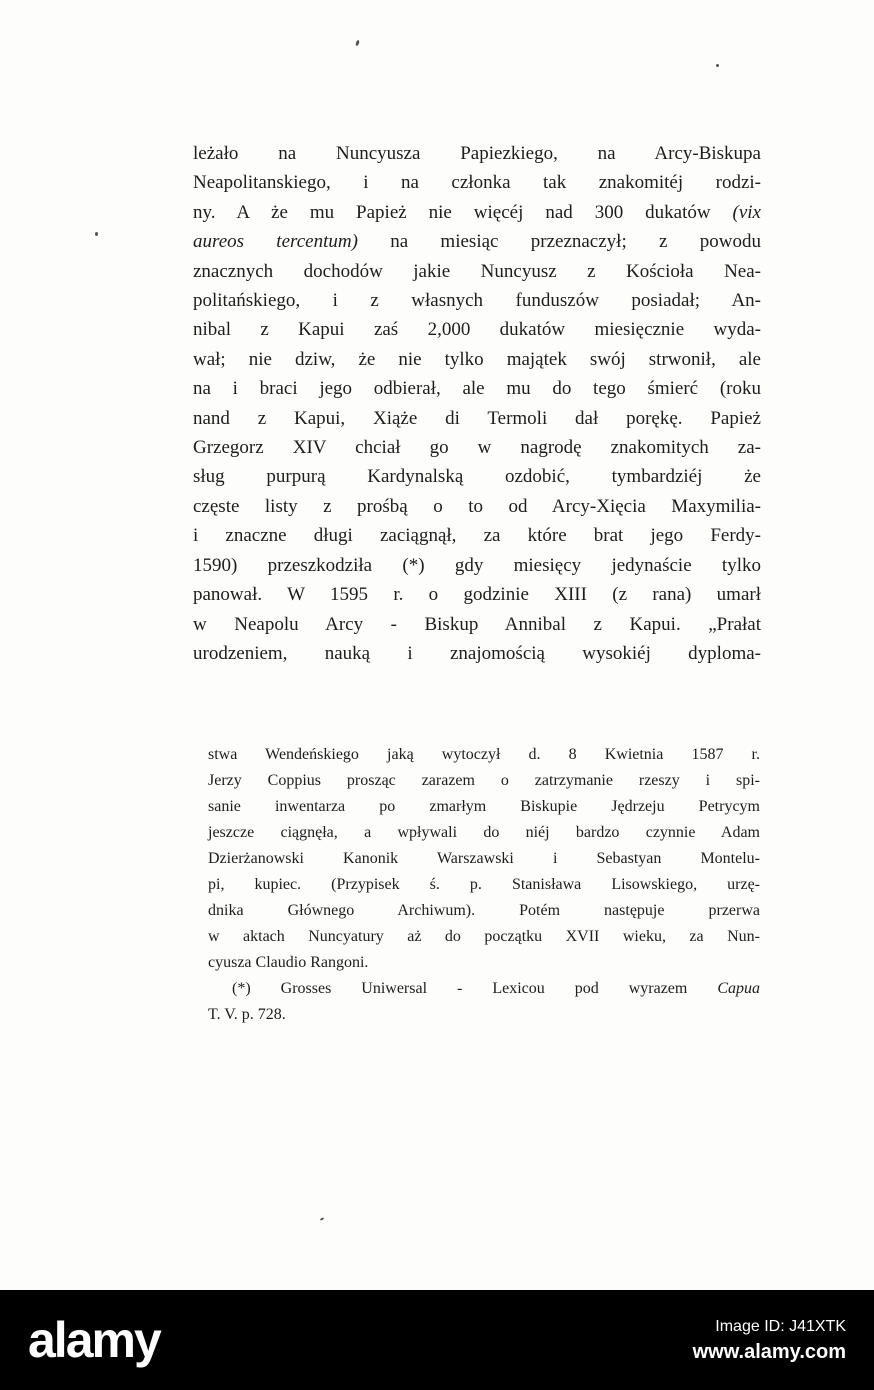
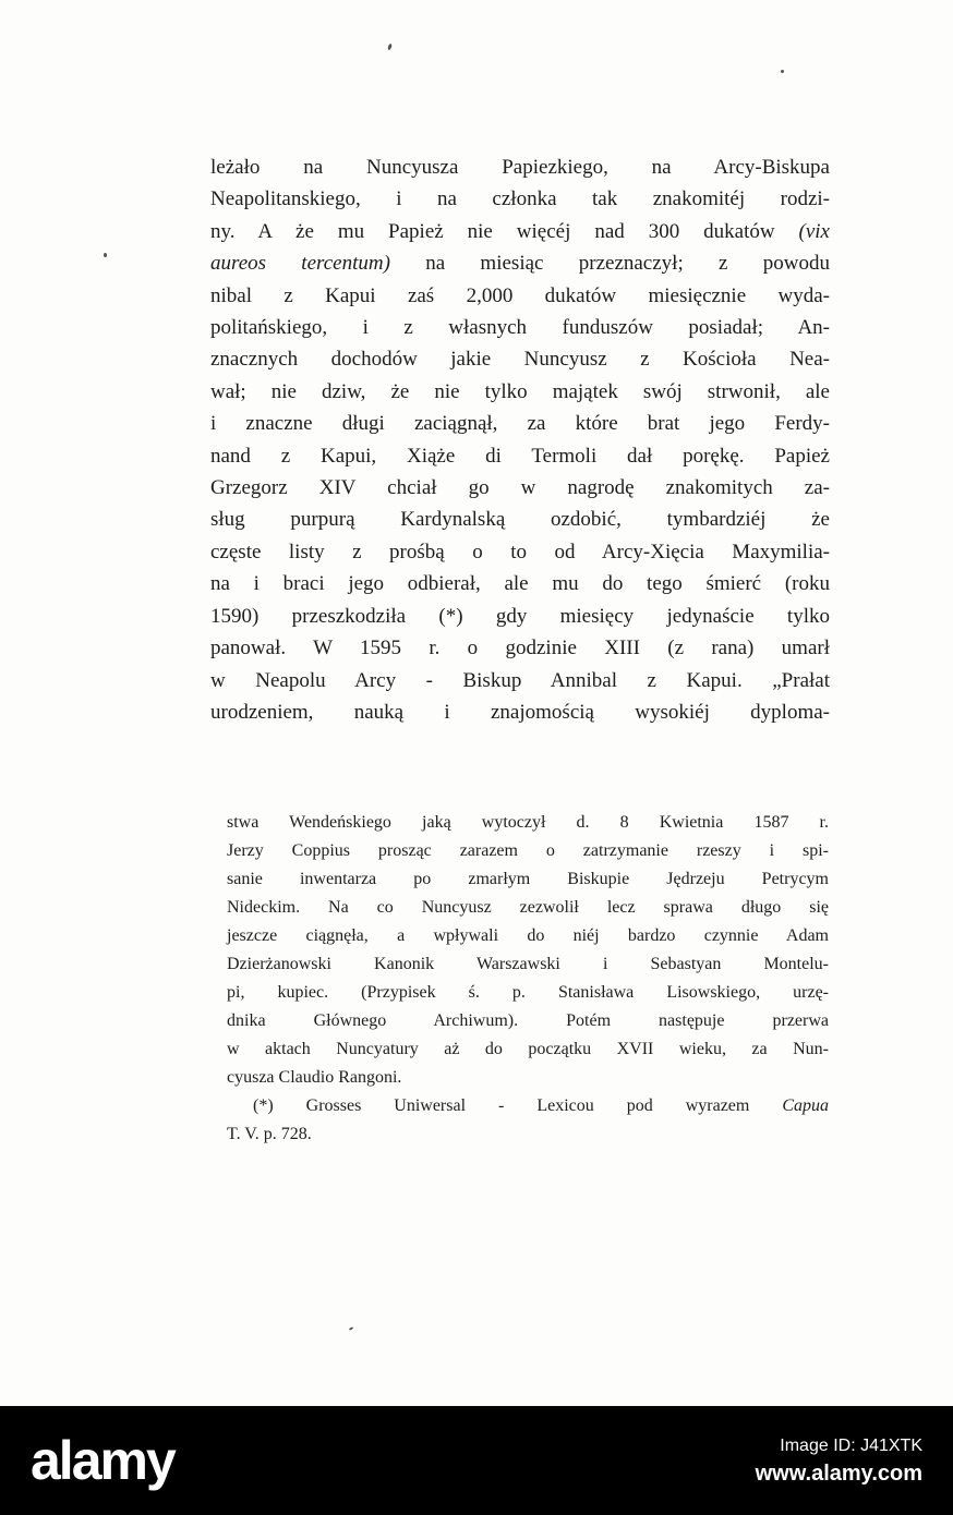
  leżało na Nuncyusza Papiezkiego, na Arcy-Biskupa
  Neapolitanskiego, i na członka tak znakomitéj rodzi-
  ny. A że mu Papież nie więcéj nad 300 dukatów (vix
  aureos tercentum) na miesiąc przeznaczył; z powodu
- znacznych dochodów jakie Nuncyusz z Kościoła Nea-
+ nibal z Kapui zaś 2,000 dukatów miesięcznie wyda-
  politańskiego, i z własnych funduszów posiadał; An-
- nibal z Kapui zaś 2,000 dukatów miesięcznie wyda-
+ znacznych dochodów jakie Nuncyusz z Kościoła Nea-
  wał; nie dziw, że nie tylko majątek swój strwonił, ale
- na i braci jego odbierał, ale mu do tego śmierć (roku
+ i znaczne długi zaciągnął, za które brat jego Ferdy-
  nand z Kapui, Xiąże di Termoli dał porękę. Papież
  Grzegorz XIV chciał go w nagrodę znakomitych za-
  sług purpurą Kardynalską ozdobić, tymbardziéj że
  częste listy z prośbą o to od Arcy-Xięcia Maxymilia-
- i znaczne długi zaciągnął, za które brat jego Ferdy-
+ na i braci jego odbierał, ale mu do tego śmierć (roku
  1590) przeszkodziła (*) gdy miesięcy jedynaście tylko
  panował. W 1595 r. o godzinie XIII (z rana) umarł
  w Neapolu Arcy - Biskup Annibal z Kapui. „Prałat
  urodzeniem, nauką i znajomością wysokiéj dyploma-
  stwa Wendeńskiego jaką wytoczył d. 8 Kwietnia 1587 r.
  Jerzy Coppius prosząc zarazem o zatrzymanie rzeszy i spi-
  sanie inwentarza po zmarłym Biskupie Jędrzeju Petrycym
+ Nideckim. Na co Nuncyusz zezwolił lecz sprawa długo się
  jeszcze ciągnęła, a wpływali do niéj bardzo czynnie Adam
  Dzierżanowski Kanonik Warszawski i Sebastyan Montelu-
  pi, kupiec. (Przypisek ś. p. Stanisława Lisowskiego, urzę-
  dnika Głównego Archiwum). Potém następuje przerwa
  w aktach Nuncyatury aż do początku XVII wieku, za Nun-
  cyusza Claudio Rangoni.
  (*) Grosses Uniwersal - Lexicou pod wyrazem Capua
  T. V. p. 728.
  alamy
  Image ID: J41XTK
  www.alamy.com
